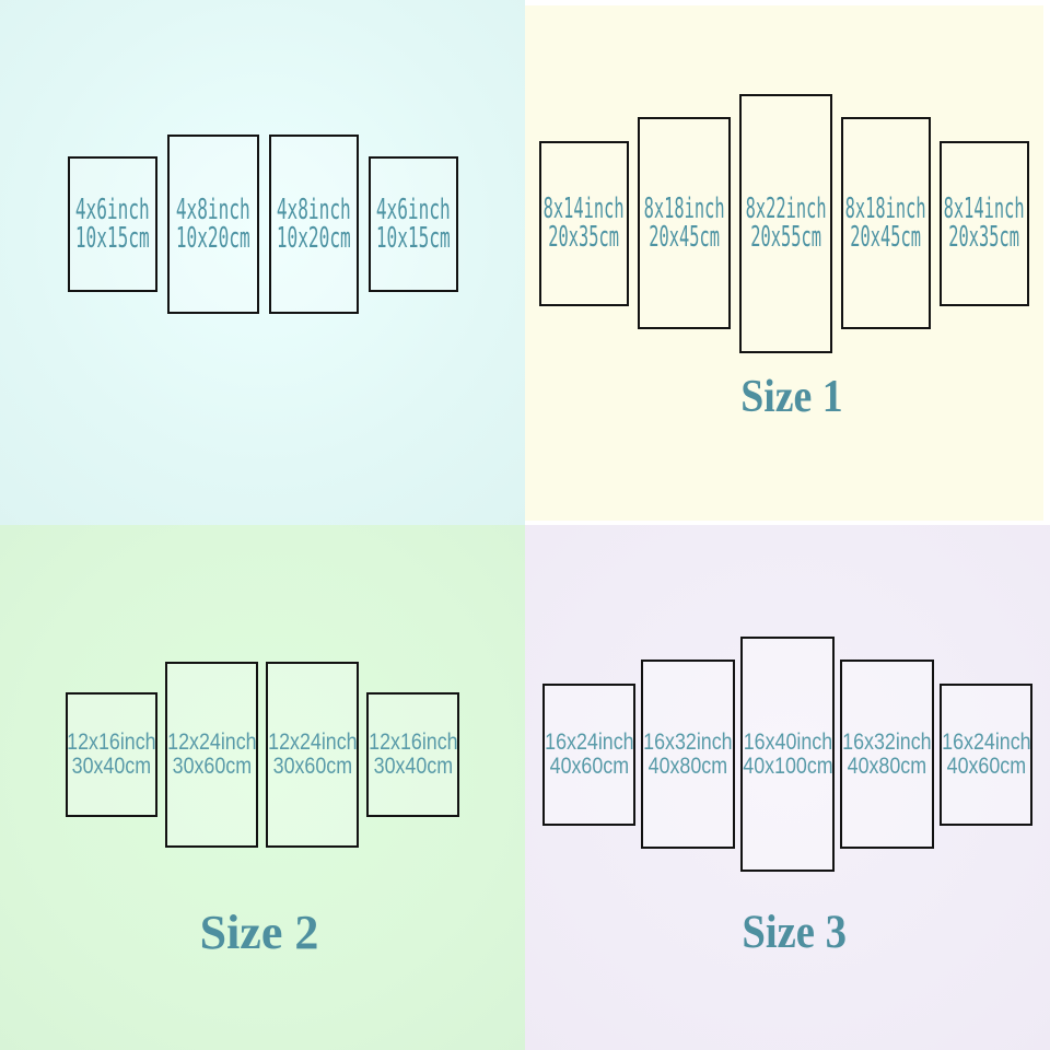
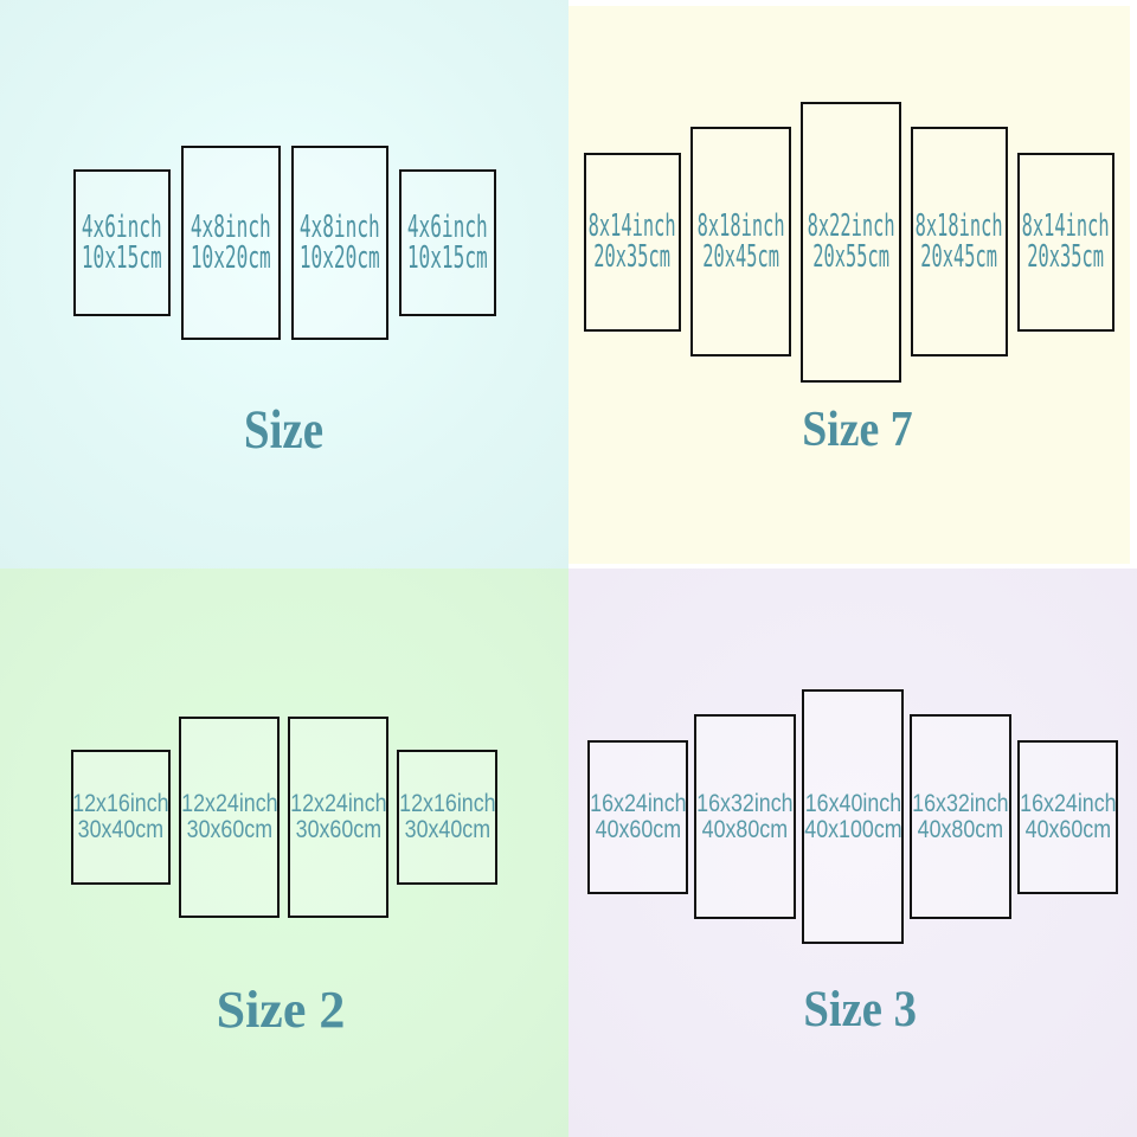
  4x6inch
  10x15cm
  4x8inch
  10x20cm
  4x8inch
  10x20cm
  4x6inch
  10x15cm
+ Size
  8x14inch
  20x35cm
  8x18inch
  20x45cm
  8x22inch
  20x55cm
  8x18inch
  20x45cm
  8x14inch
  20x35cm
- Size 1
+ Size 7
  12x16inch
  30x40cm
  12x24inch
  30x60cm
  12x24inch
  30x60cm
  12x16inch
  30x40cm
  Size 2
  16x24inch
  40x60cm
  16x32inch
  40x80cm
  16x40inch
  40x100cm
  16x32inch
  40x80cm
  16x24inch
  40x60cm
  Size 3
